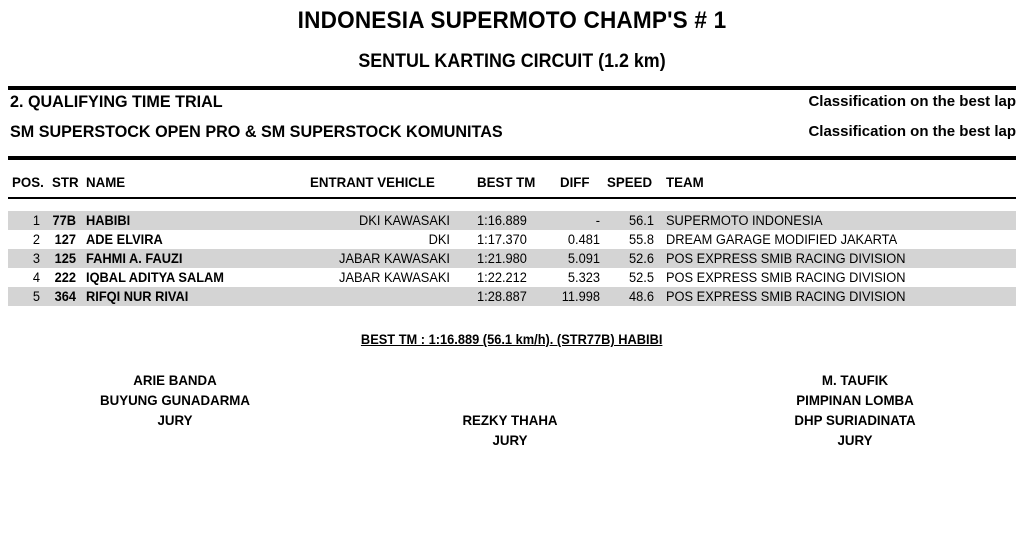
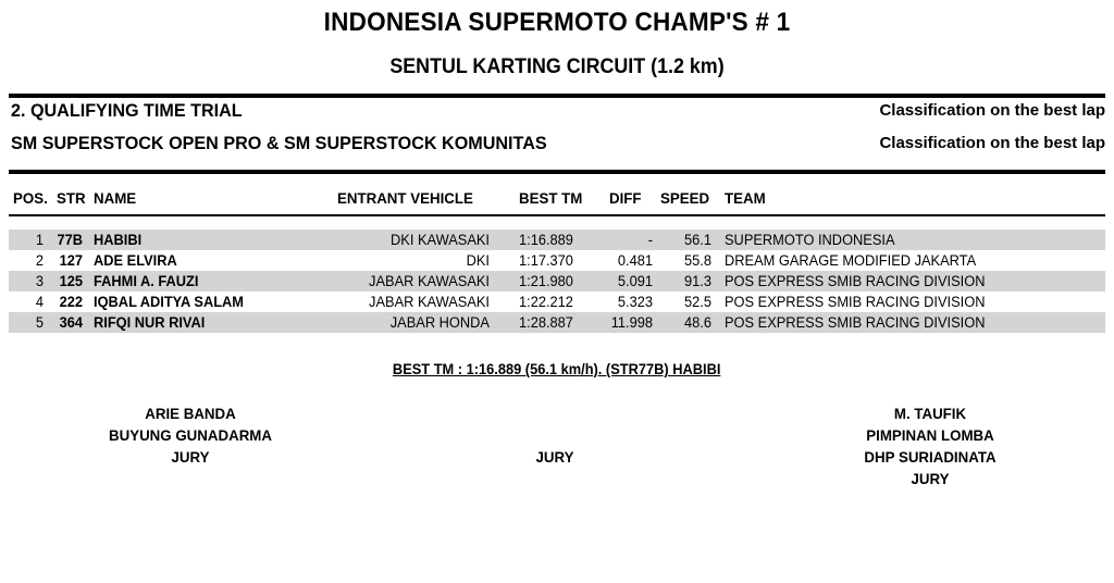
  INDONESIA SUPERMOTO CHAMP'S # 1
  SENTUL KARTING CIRCUIT (1.2 km)
  2. QUALIFYING TIME TRIAL
  Classification on the best lap
  SM SUPERSTOCK OPEN PRO & SM SUPERSTOCK KOMUNITAS
  Classification on the best lap
  POS.
  STR
  NAME
  ENTRANT VEHICLE
  BEST TM
  DIFF
  SPEED
  TEAM
  1
  77B
  HABIBI
  DKI KAWASAKI
  1:16.889
  -
  56.1
  SUPERMOTO INDONESIA
  2
  127
  ADE ELVIRA
  DKI
  1:17.370
  0.481
  55.8
  DREAM GARAGE MODIFIED JAKARTA
  3
  125
  FAHMI A. FAUZI
  JABAR KAWASAKI
  1:21.980
  5.091
- 52.6
+ 91.3
  POS EXPRESS SMIB RACING DIVISION
  4
  222
  IQBAL ADITYA SALAM
  JABAR KAWASAKI
  1:22.212
  5.323
  52.5
  POS EXPRESS SMIB RACING DIVISION
  5
  364
  RIFQI NUR RIVAI
+ JABAR HONDA
  1:28.887
  11.998
  48.6
  POS EXPRESS SMIB RACING DIVISION
  BEST TM : 1:16.889 (56.1 km/h). (STR77B) HABIBI
  ARIE BANDA
  BUYUNG GUNADARMA
  JURY
- REZKY THAHA
  JURY
  M. TAUFIK
  PIMPINAN LOMBA
  DHP SURIADINATA
  JURY
